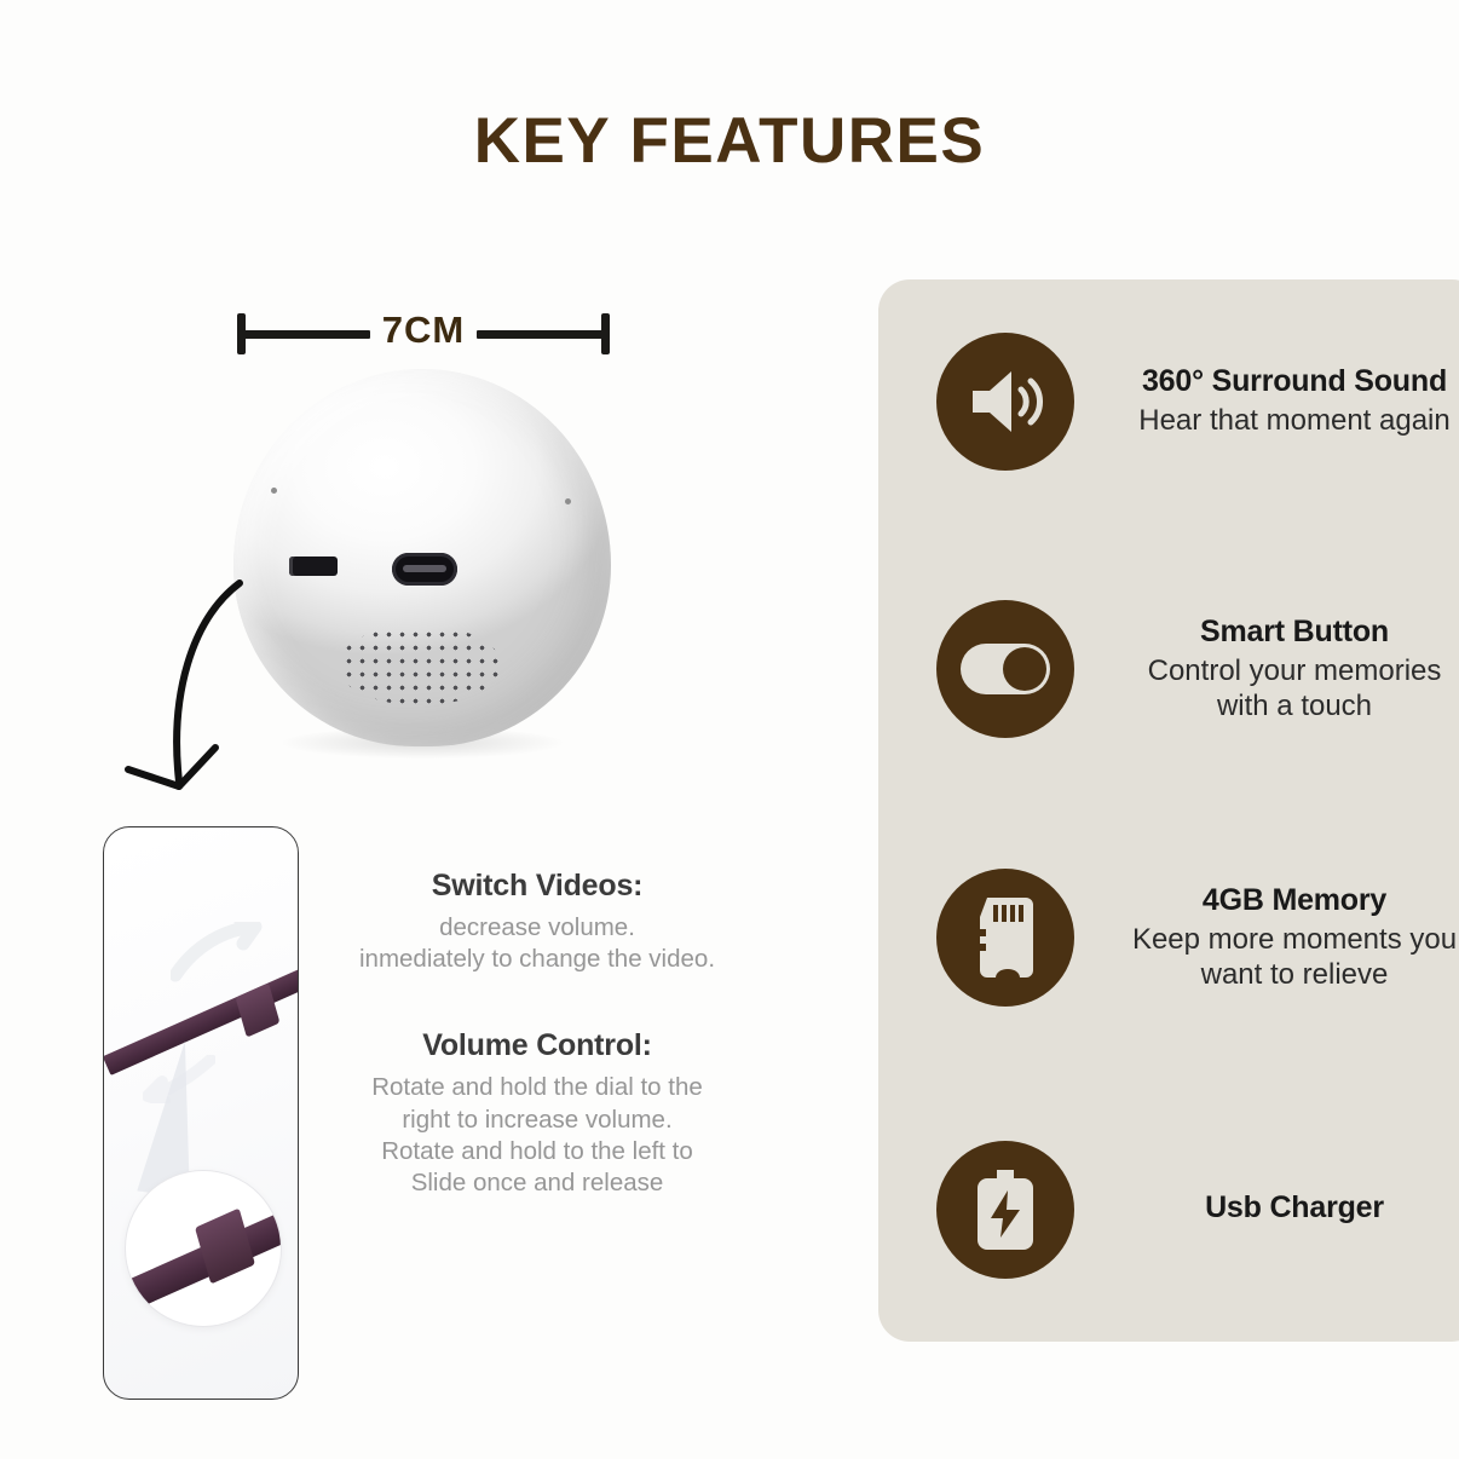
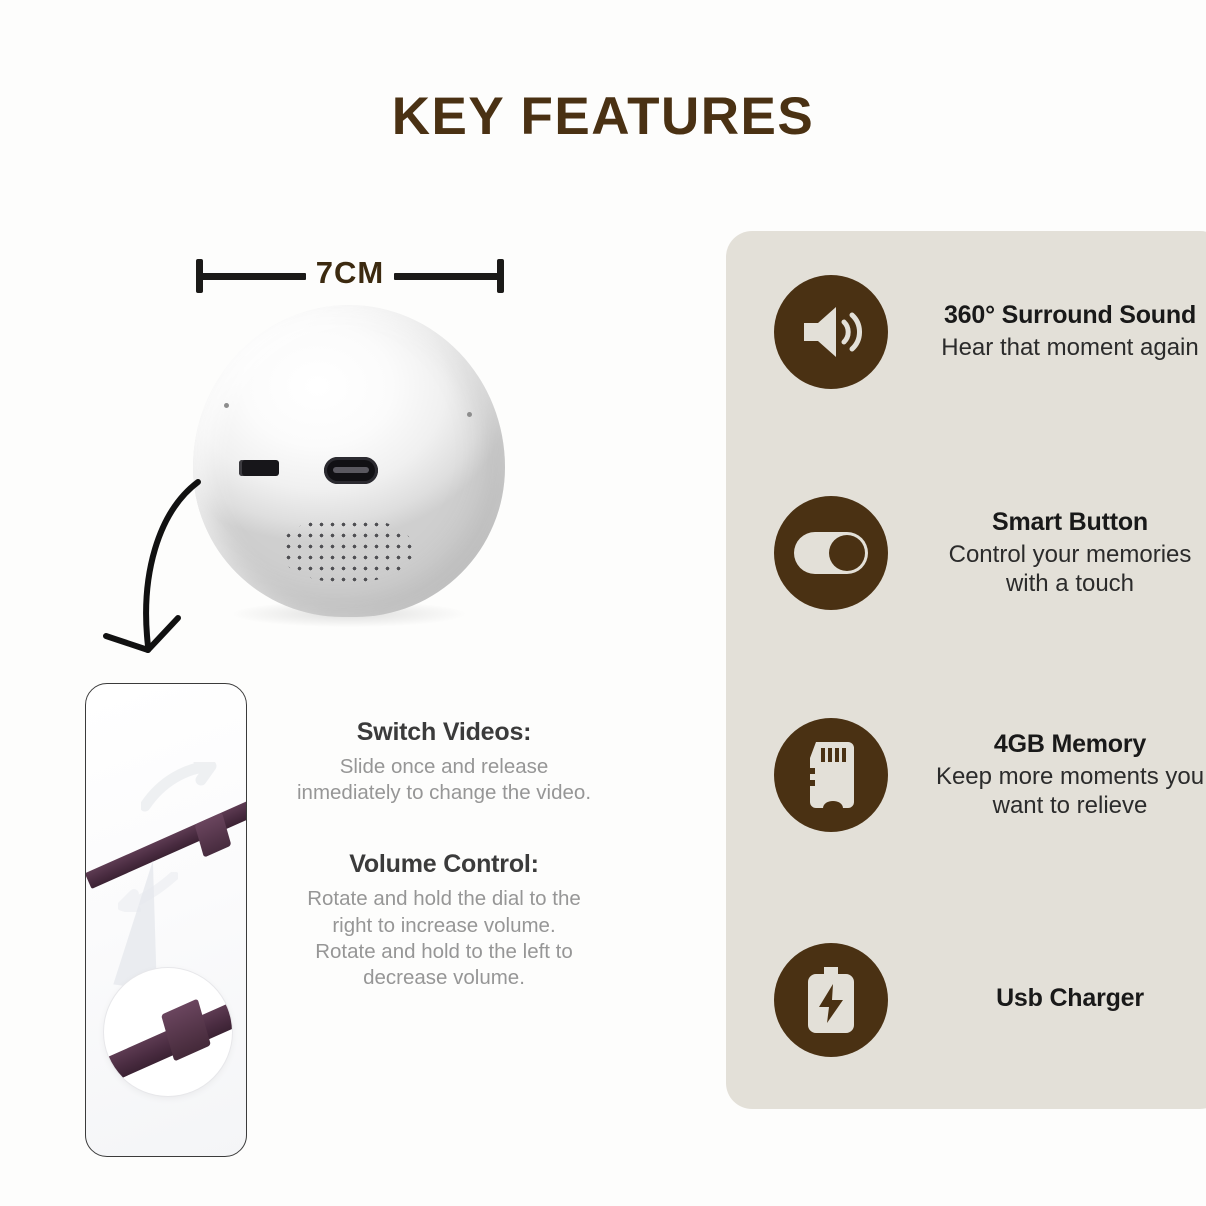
  KEY FEATURES
  7CM
  Switch Videos:
- decrease volume.
+ Slide once and release
  inmediately to change the video.
  Volume Control:
  Rotate and hold the dial to the
  right to increase volume.
  Rotate and hold to the left to
- Slide once and release
+ decrease volume.
  360° Surround Sound
  Hear that moment again
  Smart Button
  Control your memories
  with a touch
  4GB Memory
  Keep more moments you
  want to relieve
  Usb Charger
